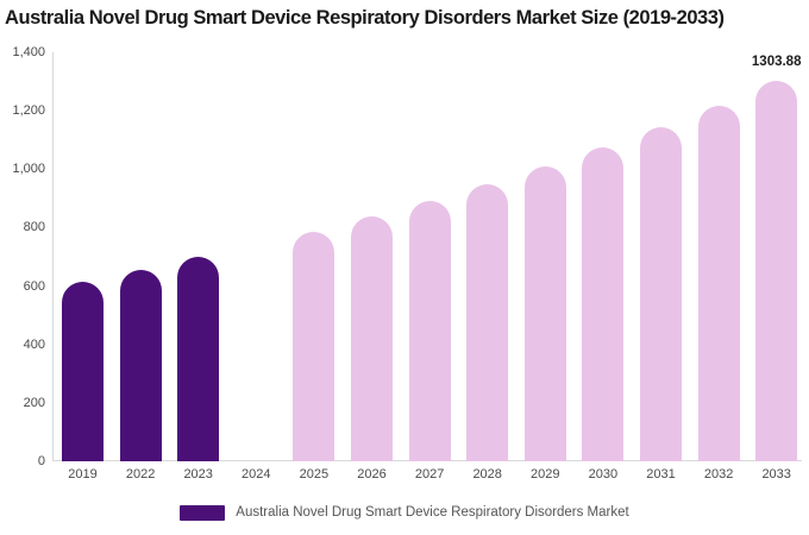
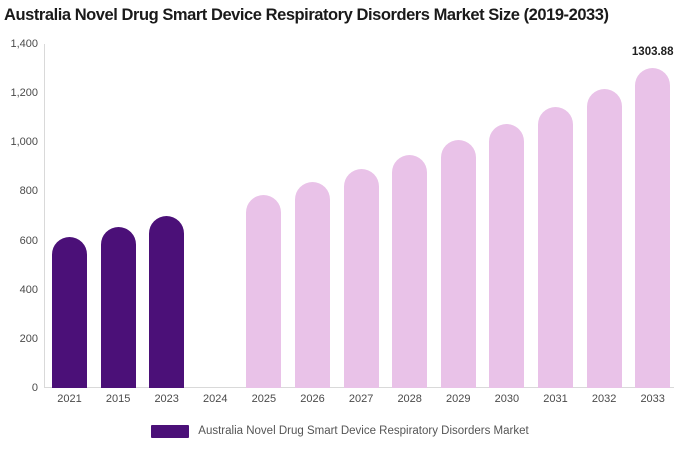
  Australia Novel Drug Smart Device Respiratory Disorders Market Size (2019-2033)
  0
  200
  400
  600
  800
  1,000
  1,200
  1,400
  1303.88
- 2019
+ 2021
- 2022
+ 2015
  2023
  2024
  2025
  2026
  2027
  2028
  2029
  2030
  2031
  2032
  2033
  Australia Novel Drug Smart Device Respiratory Disorders Market
